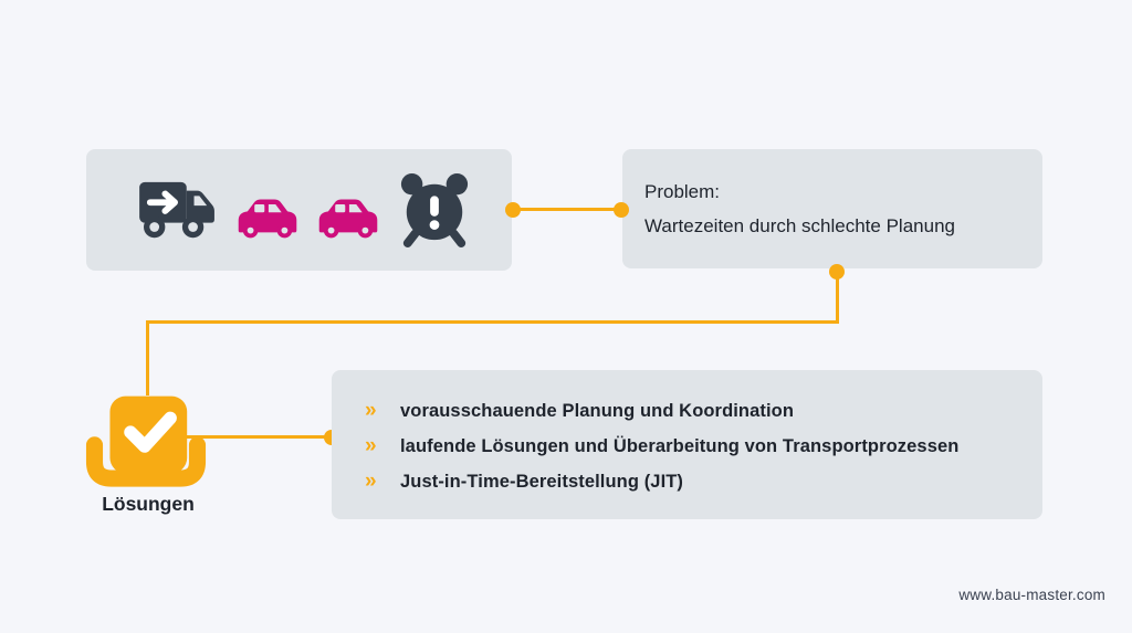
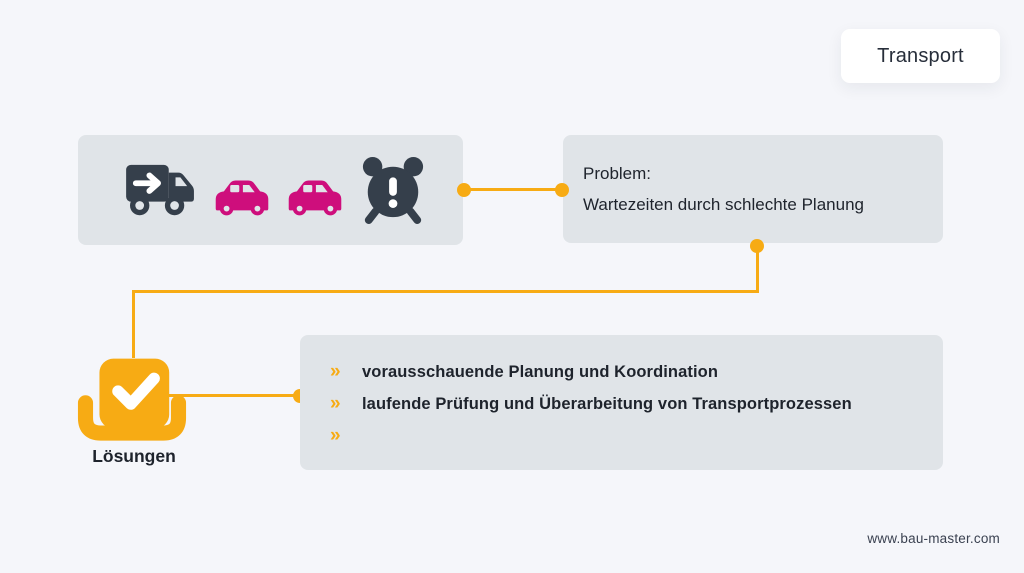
+ Transport
  Problem:
  Wartezeiten durch schlechte Planung
  Lösungen
  »
  vorausschauende Planung und Koordination
  »
- laufende Lösungen und Überarbeitung von Transportprozessen
+ laufende Prüfung und Überarbeitung von Transportprozessen
  »
- Just-in-Time-Bereitstellung (JIT)
  www.bau-master.com
